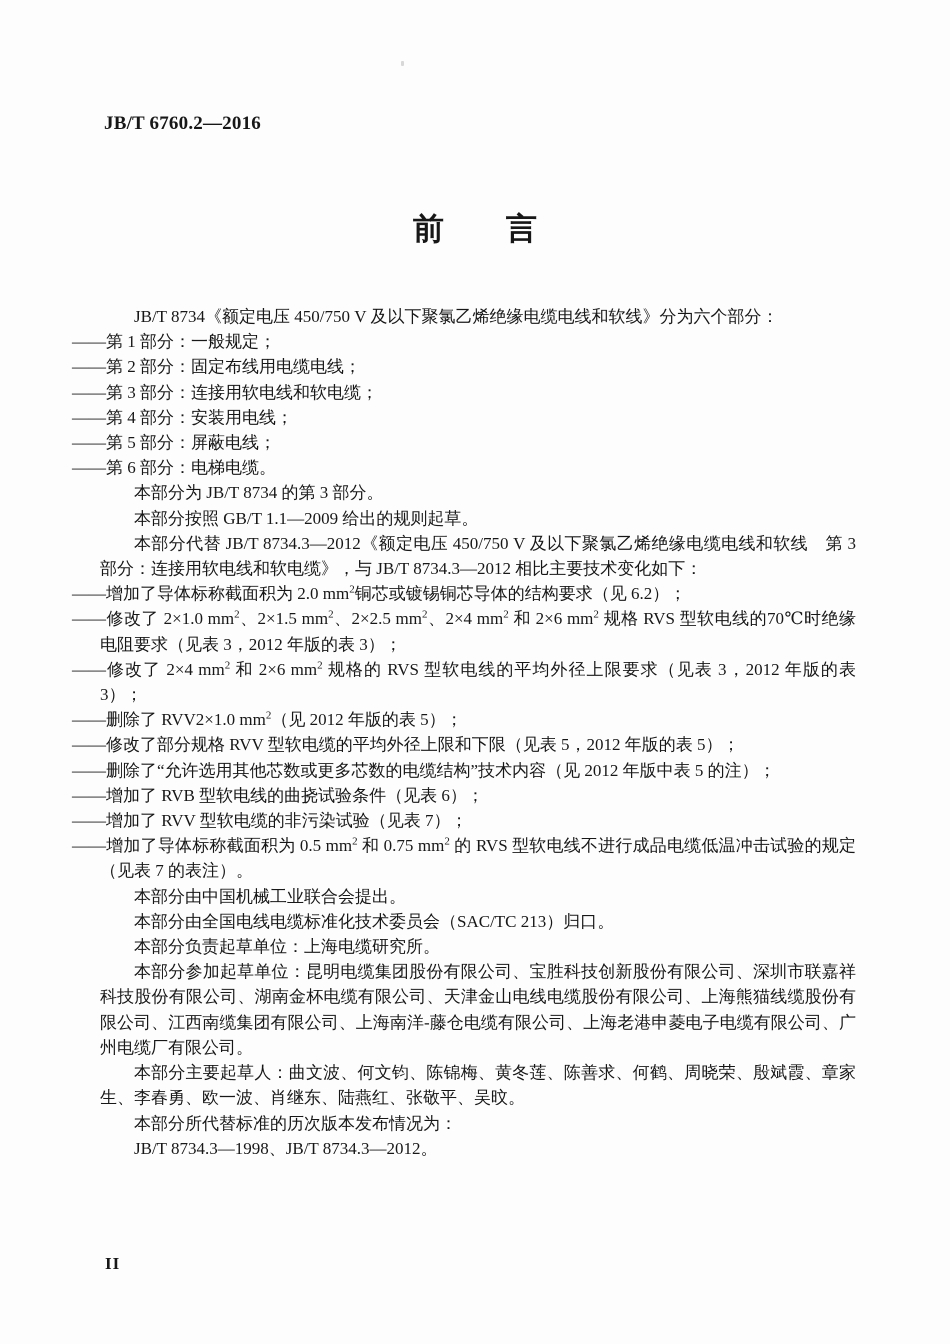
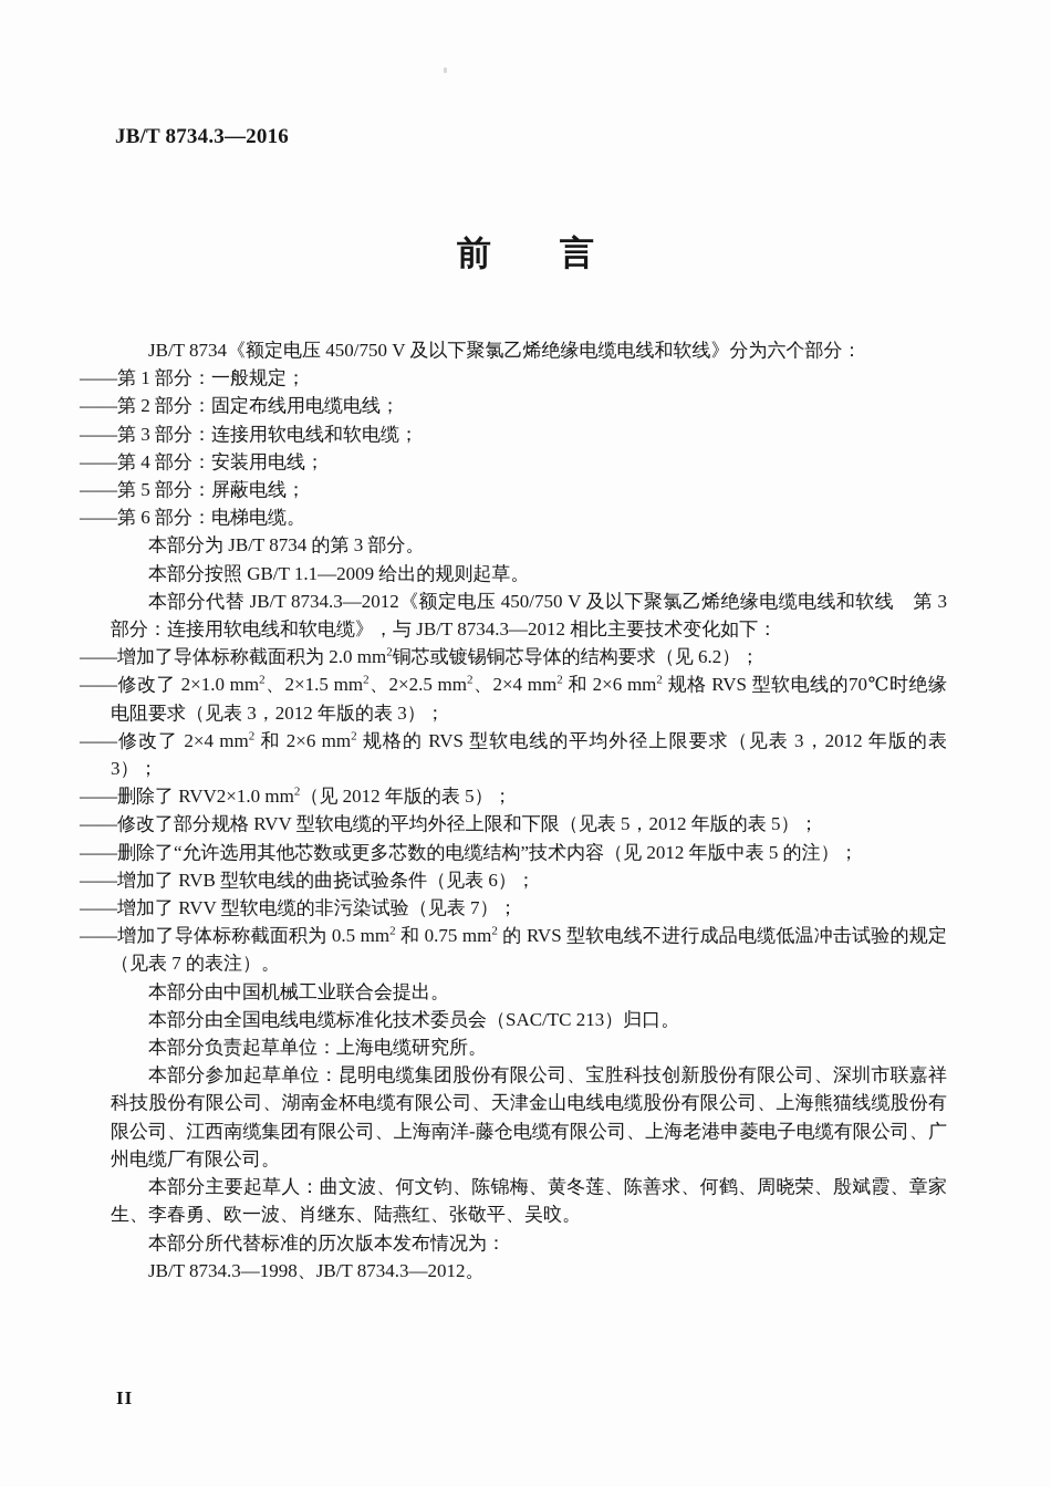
- JB/T 6760.2—2016
+ JB/T 8734.3—2016
  前 言
  JB/T 8734《额定电压 450/750 V 及以下聚氯乙烯绝缘电缆电线和软线》分为六个部分：
  ——第 1 部分：一般规定；
  ——第 2 部分：固定布线用电缆电线；
  ——第 3 部分：连接用软电线和软电缆；
  ——第 4 部分：安装用电线；
  ——第 5 部分：屏蔽电线；
  ——第 6 部分：电梯电缆。
  本部分为 JB/T 8734 的第 3 部分。
  本部分按照 GB/T 1.1—2009 给出的规则起草。
  本部分代替 JB/T 8734.3—2012《额定电压 450/750 V 及以下聚氯乙烯绝缘电缆电线和软线 第 3 部分：连接用软电线和软电缆》，与 JB/T 8734.3—2012 相比主要技术变化如下：
  ——增加了导体标称截面积为 2.0 mm2铜芯或镀锡铜芯导体的结构要求（见 6.2）；
  ——修改了 2×1.0 mm2、2×1.5 mm2、2×2.5 mm2、2×4 mm2 和 2×6 mm2 规格 RVS 型软电线的70℃时绝缘电阻要求（见表 3，2012 年版的表 3）；
  ——修改了 2×4 mm2 和 2×6 mm2 规格的 RVS 型软电线的平均外径上限要求（见表 3，2012 年版的表 3）；
  ——删除了 RVV2×1.0 mm2（见 2012 年版的表 5）；
  ——修改了部分规格 RVV 型软电缆的平均外径上限和下限（见表 5，2012 年版的表 5）；
  ——删除了“允许选用其他芯数或更多芯数的电缆结构”技术内容（见 2012 年版中表 5 的注）；
  ——增加了 RVB 型软电线的曲挠试验条件（见表 6）；
  ——增加了 RVV 型软电缆的非污染试验（见表 7）；
  ——增加了导体标称截面积为 0.5 mm2 和 0.75 mm2 的 RVS 型软电线不进行成品电缆低温冲击试验的规定（见表 7 的表注）。
  本部分由中国机械工业联合会提出。
  本部分由全国电线电缆标准化技术委员会（SAC/TC 213）归口。
  本部分负责起草单位：上海电缆研究所。
  本部分参加起草单位：昆明电缆集团股份有限公司、宝胜科技创新股份有限公司、深圳市联嘉祥科技股份有限公司、湖南金杯电缆有限公司、天津金山电线电缆股份有限公司、上海熊猫线缆股份有限公司、江西南缆集团有限公司、上海南洋-藤仓电缆有限公司、上海老港申菱电子电缆有限公司、广州电缆厂有限公司。
  本部分主要起草人：曲文波、何文钧、陈锦梅、黄冬莲、陈善求、何鹤、周晓荣、殷斌霞、章家生、李春勇、欧一波、肖继东、陆燕红、张敬平、吴旼。
  本部分所代替标准的历次版本发布情况为：
  JB/T 8734.3—1998、JB/T 8734.3—2012。
  II
